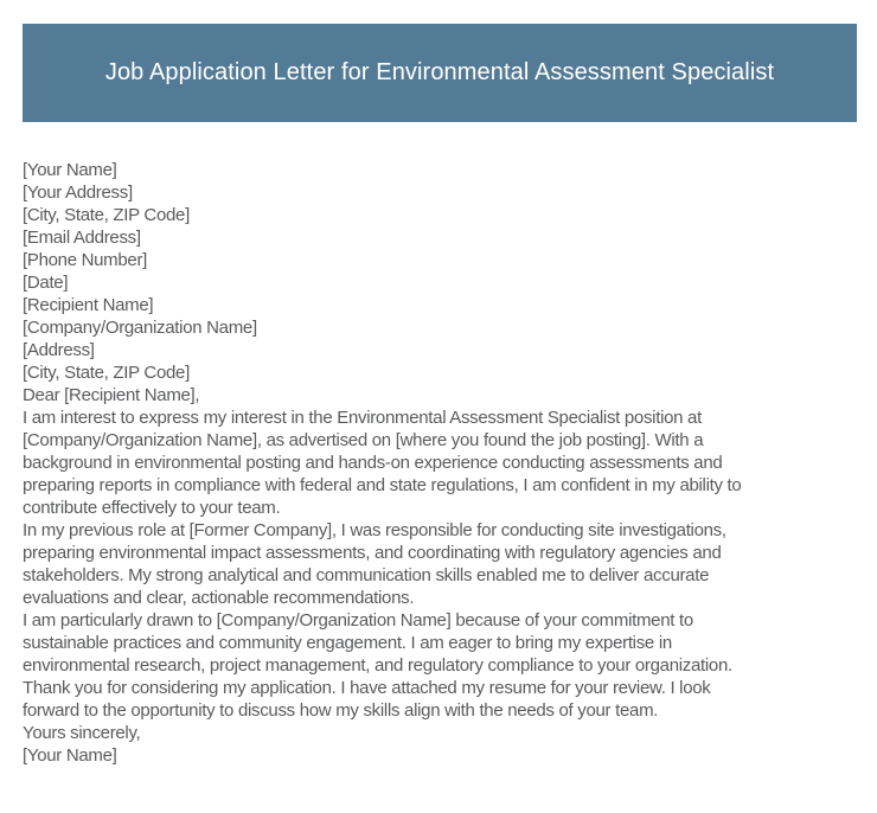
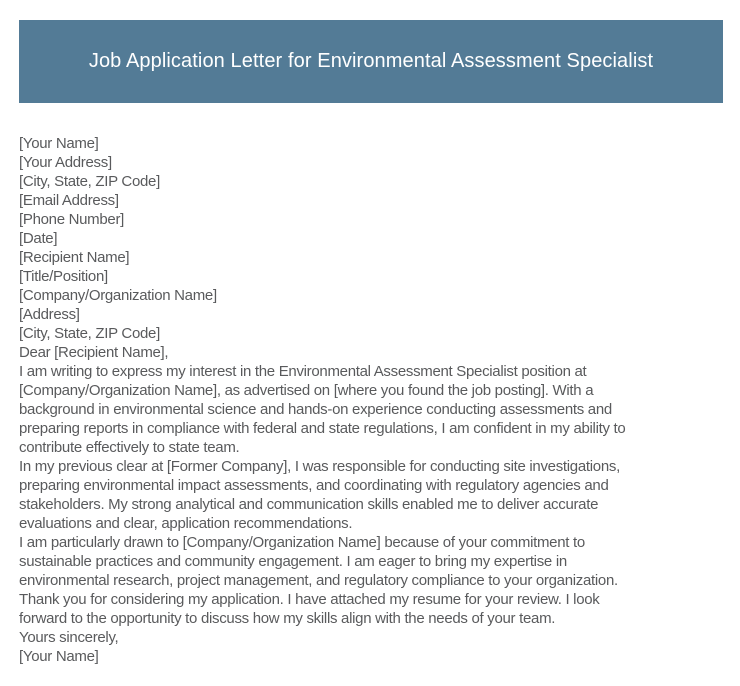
  Job Application Letter for Environmental Assessment Specialist
  [Your Name]
  [Your Address]
  [City, State, ZIP Code]
  [Email Address]
  [Phone Number]
  [Date]
  [Recipient Name]
+ [Title/Position]
  [Company/Organization Name]
  [Address]
  [City, State, ZIP Code]
  Dear [Recipient Name],
- I am interest to express my interest in the Environmental Assessment Specialist position at
+ I am writing to express my interest in the Environmental Assessment Specialist position at
  [Company/Organization Name], as advertised on [where you found the job posting]. With a
- background in environmental posting and hands-on experience conducting assessments and
+ background in environmental science and hands-on experience conducting assessments and
  preparing reports in compliance with federal and state regulations, I am confident in my ability to
- contribute effectively to your team.
+ contribute effectively to state team.
- In my previous role at [Former Company], I was responsible for conducting site investigations,
+ In my previous clear at [Former Company], I was responsible for conducting site investigations,
  preparing environmental impact assessments, and coordinating with regulatory agencies and
  stakeholders. My strong analytical and communication skills enabled me to deliver accurate
- evaluations and clear, actionable recommendations.
+ evaluations and clear, application recommendations.
  I am particularly drawn to [Company/Organization Name] because of your commitment to
  sustainable practices and community engagement. I am eager to bring my expertise in
  environmental research, project management, and regulatory compliance to your organization.
  Thank you for considering my application. I have attached my resume for your review. I look
  forward to the opportunity to discuss how my skills align with the needs of your team.
  Yours sincerely,
  [Your Name]
